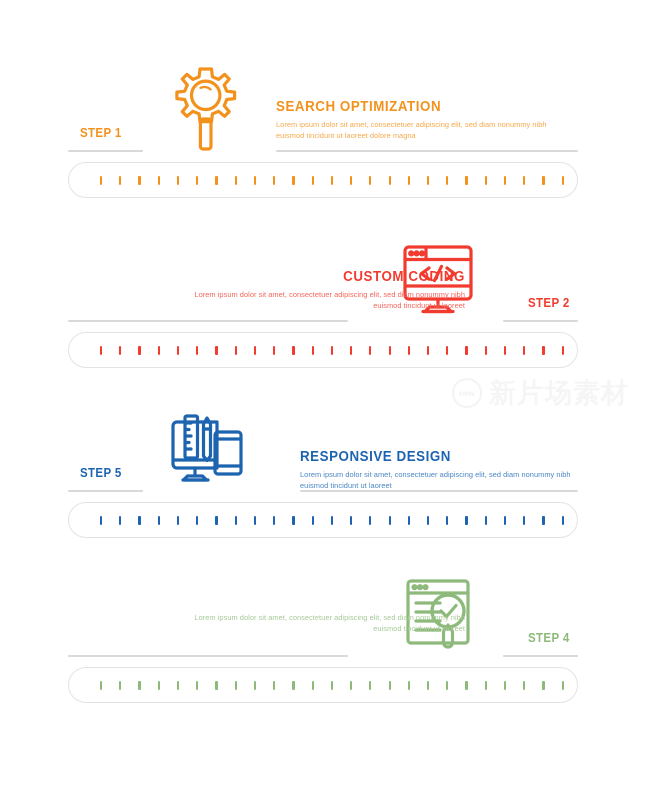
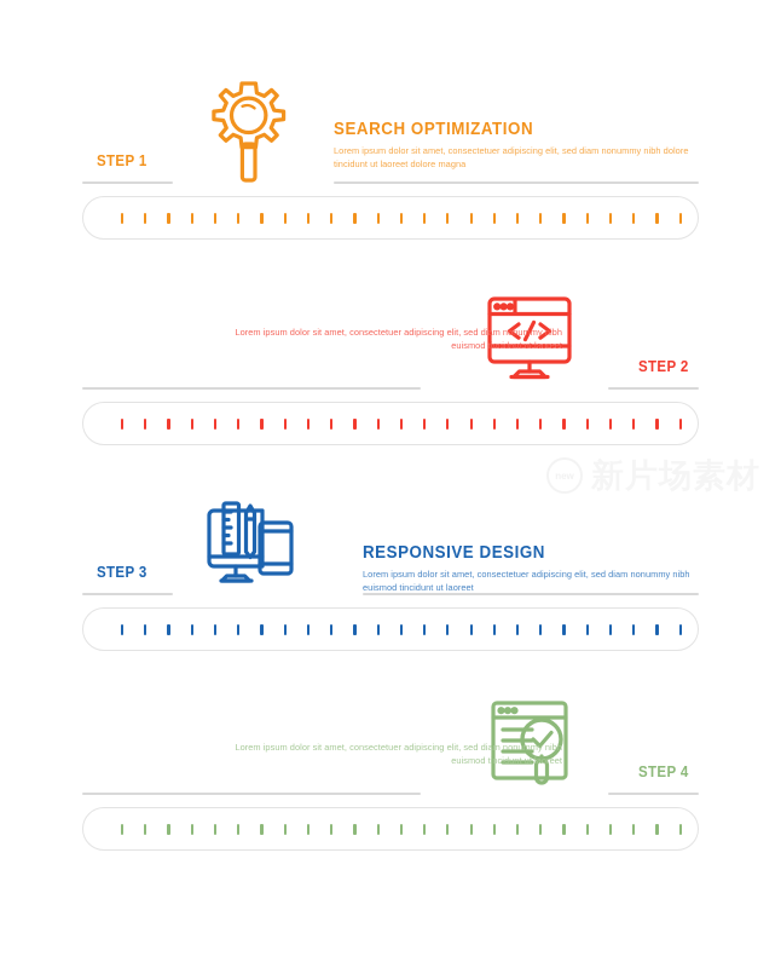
  SEARCH OPTIMIZATION
- Lorem ipsum dolor sit amet, consectetuer adipiscing elit, sed diam nonummy nibh euismod tincidunt ut laoreet dolore magna
+ Lorem ipsum dolor sit amet, consectetuer adipiscing elit, sed diam nonummy nibh dolore tincidunt ut laoreet dolore magna
  STEP 1
- CUSTOM CODING
  Lorem ipsum dolor sit amet, consectetuer adipiscing elit, sed diam nonummy nibh euismod tincidunt ut laoreet
  STEP 2
  RESPONSIVE DESIGN
  Lorem ipsum dolor sit amet, consectetuer adipiscing elit, sed diam nonummy nibh euismod tincidunt ut laoreet
- STEP 5
+ STEP 3
  Lorem ipsum dolor sit amet, consectetuer adipiscing elit, sed diam nonummy nibh euismod tincidunt ut laoreet
  STEP 4
